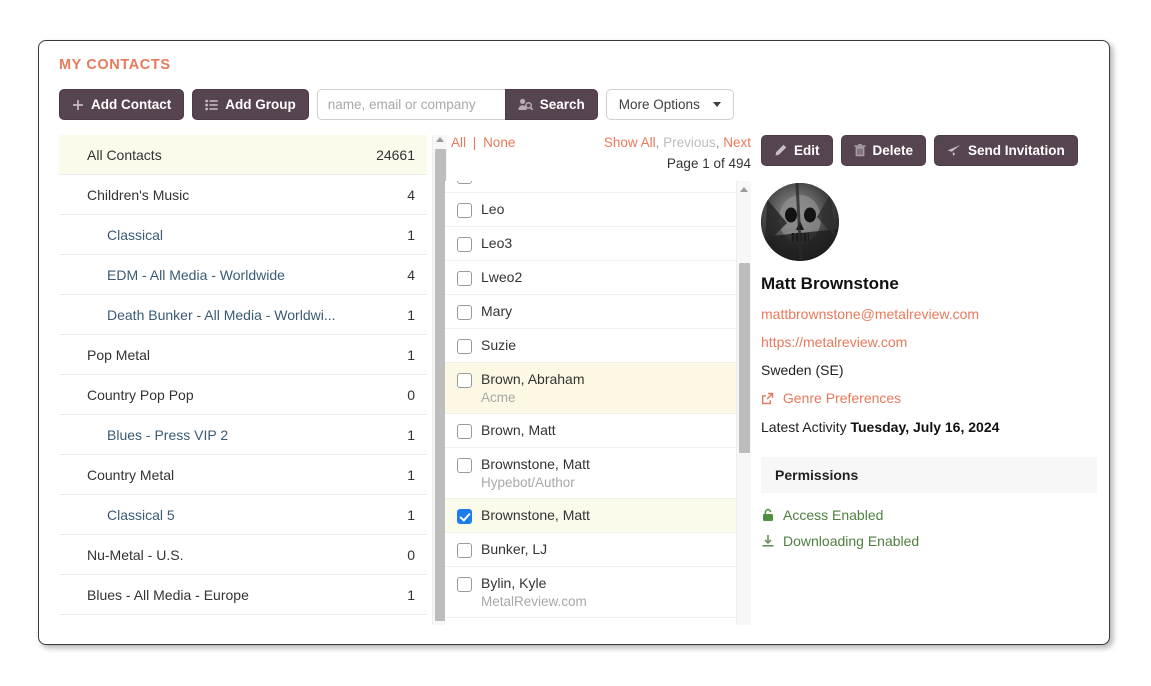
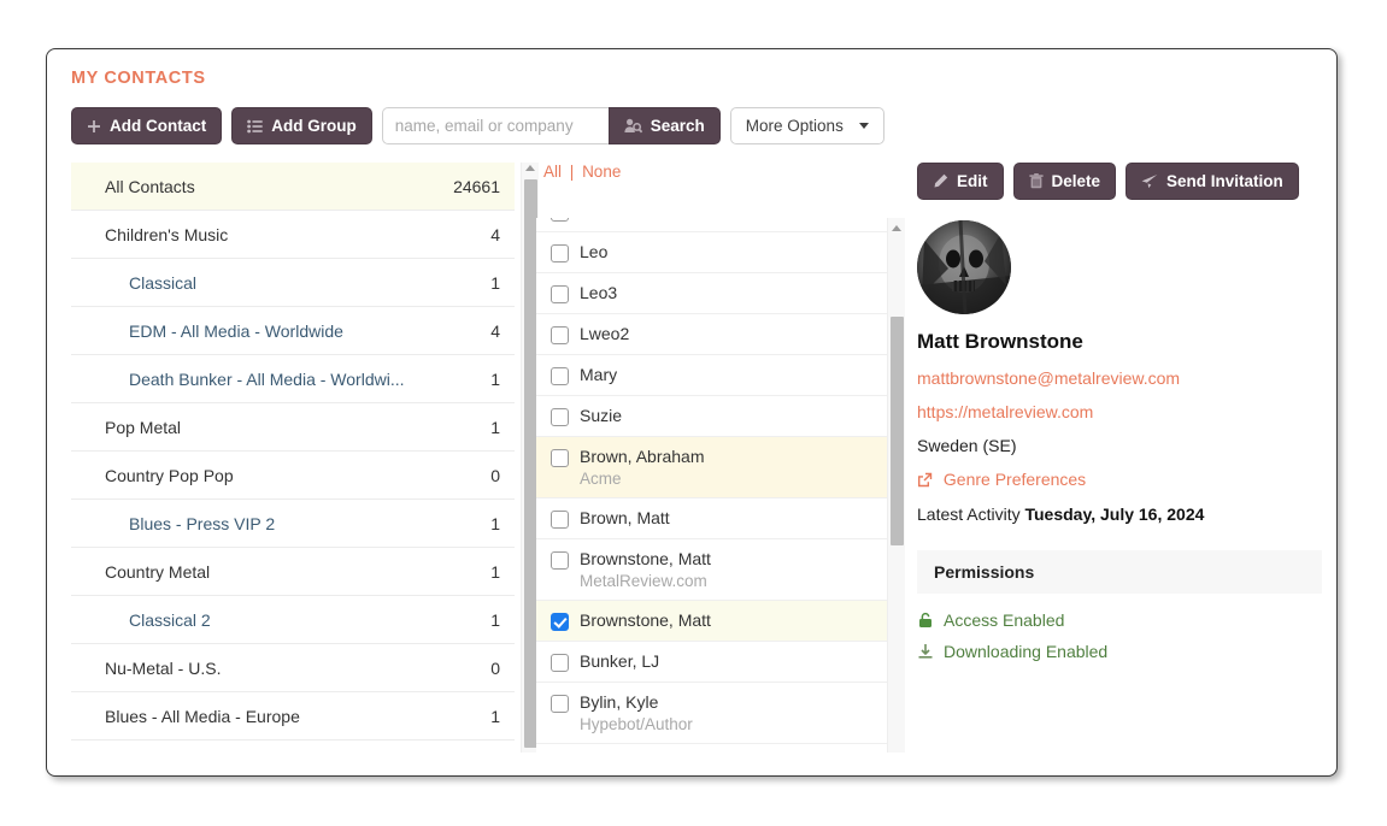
  MY CONTACTS
  Add Contact
  Add Group
  name, email or company
  Search
  More Options
  All Contacts
  24661
  Children's Music
  4
  Classical
  1
  EDM - All Media - Worldwide
  4
  Death Bunker - All Media - Worldwi...
  1
  Pop Metal
  1
  Country Pop Pop
  0
  Blues - Press VIP 2
  1
  Country Metal
  1
- Classical 5
+ Classical 2
  1
  Nu-Metal - U.S.
  0
  Blues - All Media - Europe
  1
  All | None
- Show All, Previous, Next
- Page 1 of 494
  Leo
  Leo3
  Lweo2
  Mary
  Suzie
  Brown, Abraham
  Acme
  Brown, Matt
  Brownstone, Matt
- Hypebot/Author
+ MetalReview.com
  Brownstone, Matt
  Bunker, LJ
  Bylin, Kyle
- MetalReview.com
+ Hypebot/Author
  Edit
  Delete
  Send Invitation
  Matt Brownstone
  mattbrownstone@metalreview.com
  https://metalreview.com
  Sweden (SE)
  Genre Preferences
  Latest Activity Tuesday, July 16, 2024
  Permissions
  Access Enabled
  Downloading Enabled
